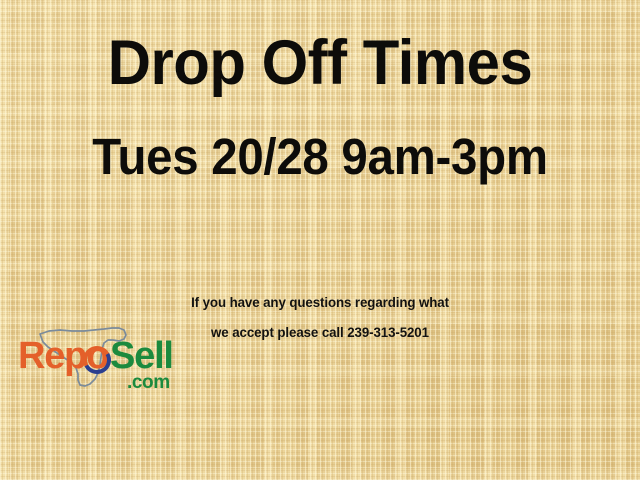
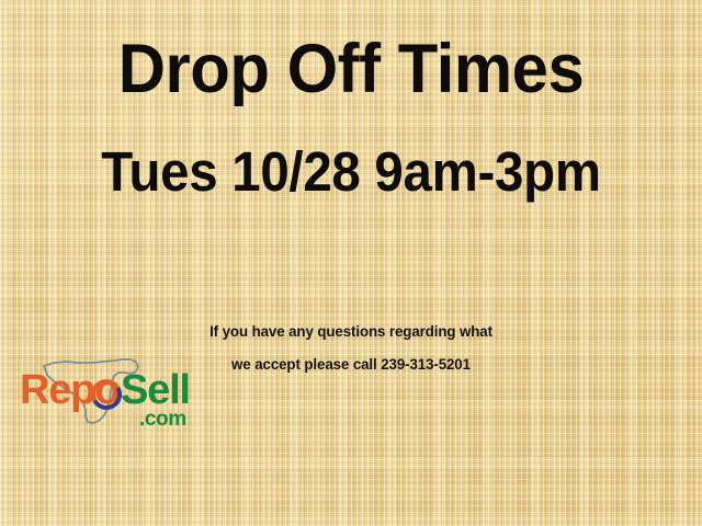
  Drop Off Times
- Tues 20/28 9am-3pm
+ Tues 10/28 9am-3pm
  If you have any questions regarding what
  we accept please call 239-313-5201
  Repo
  Sell
  .com
